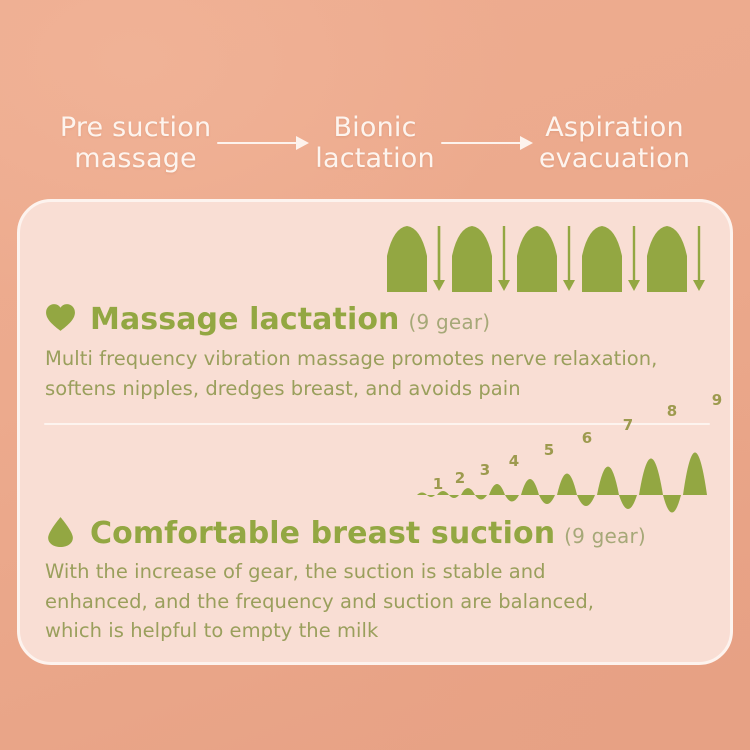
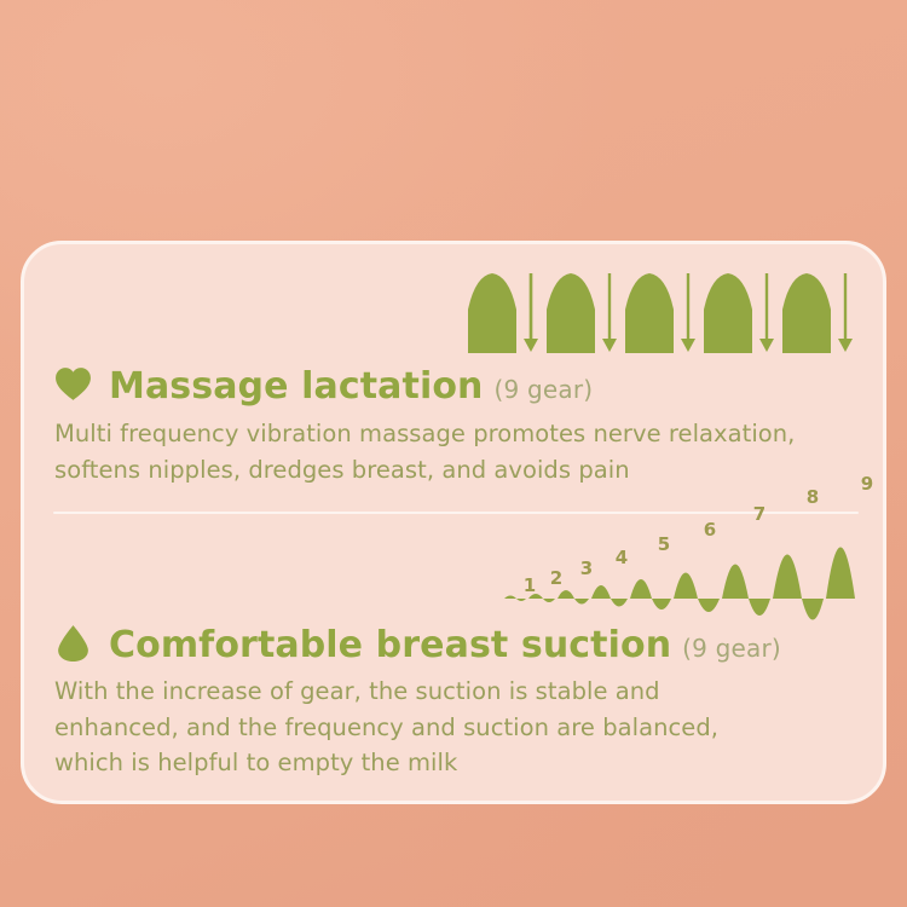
- Pre suction
- massage
- Bionic
- lactation
- Aspiration
- evacuation
  Massage lactation
  (9 gear)
  Multi frequency vibration massage promotes nerve relaxation,
  softens nipples, dredges breast, and avoids pain
  1
  2
  3
  4
  5
  6
  7
  8
  9
  Comfortable breast suction
  (9 gear)
  With the increase of gear, the suction is stable and
  enhanced, and the frequency and suction are balanced,
  which is helpful to empty the milk
